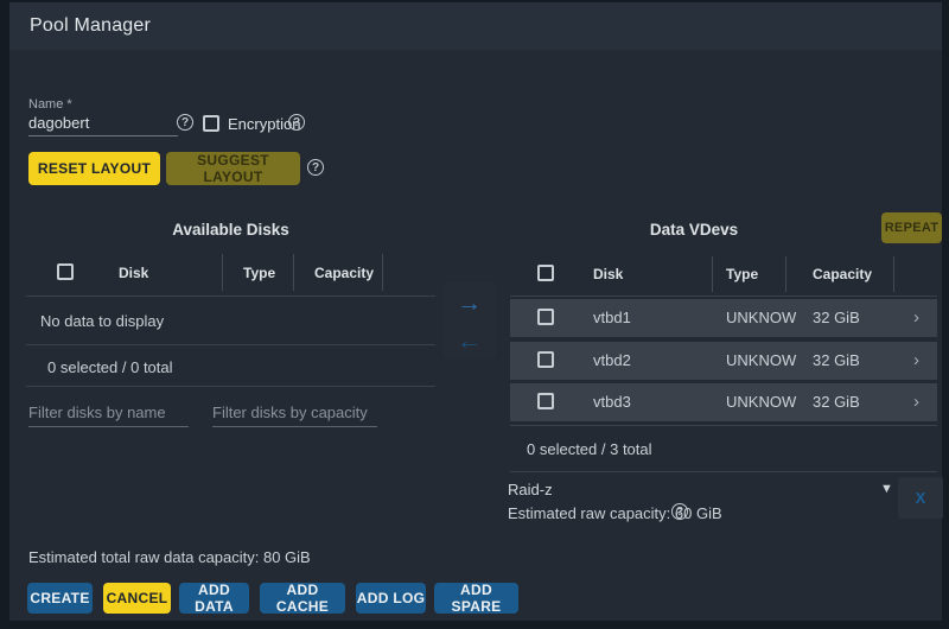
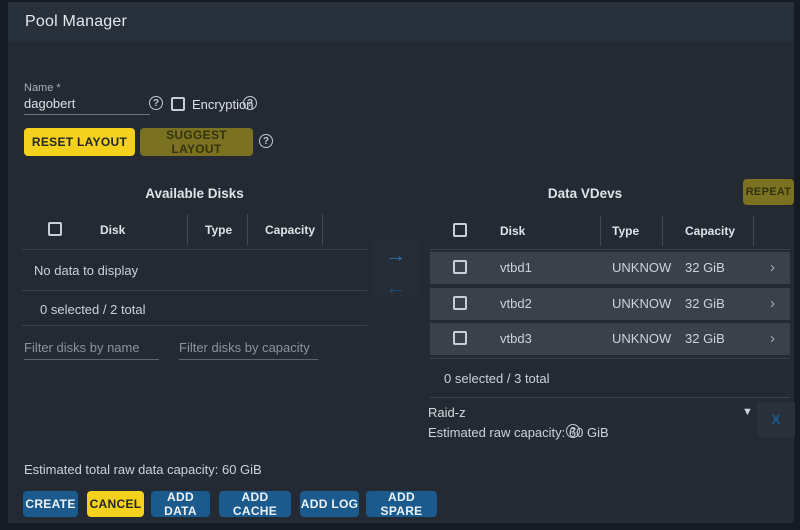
  Pool Manager
  Name *
  dagobert
  ?
  Encryption
  ?
  RESET LAYOUT
  SUGGEST LAYOUT
  ?
  Available Disks
  Disk
  Type
  Capacity
  No data to display
- 0 selected / 0 total
+ 0 selected / 2 total
  →
  ←
  Data VDevs
  REPEAT
  Disk
  Type
  Capacity
  vtbd1
  UNKNOW
  32 GiB
  ›
  vtbd2
  UNKNOW
  32 GiB
  ›
  vtbd3
  UNKNOW
  32 GiB
  ›
  0 selected / 3 total
  Filter disks by name
  Filter disks by capacity
  Raid-z
  ▼
  X
  Estimated raw capacity: 60 GiB
  ?
- Estimated total raw data capacity: 80 GiB
+ Estimated total raw data capacity: 60 GiB
  CREATE
  CANCEL
  ADD DATA
  ADD CACHE
  ADD LOG
  ADD SPARE
